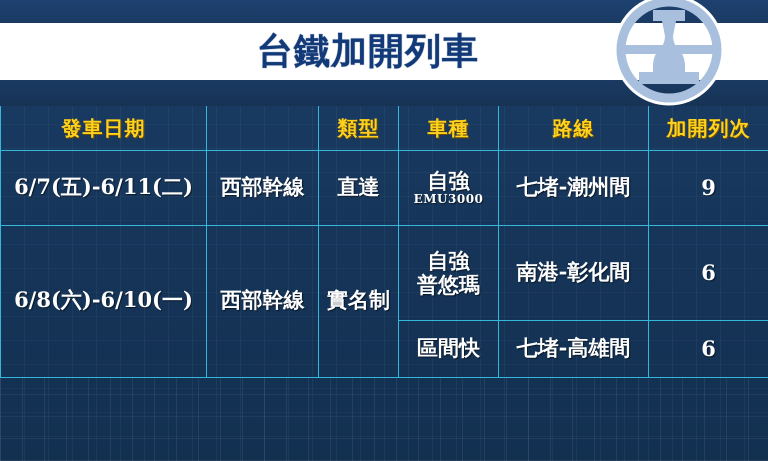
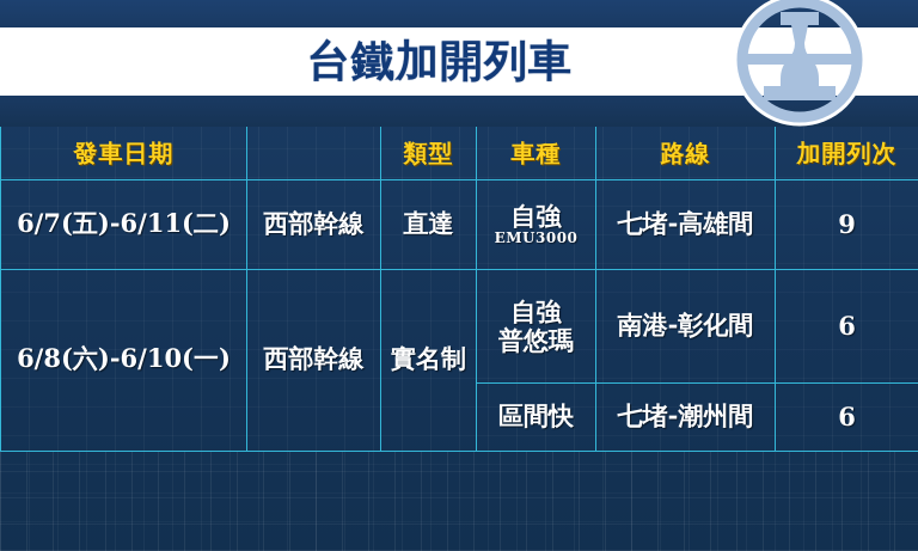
  台鐵加開列車
  發車日期		類型	車種	路線	加開列次
- 6/7(五)-6/11(二)	西部幹線	直達	自強 EMU3000	七堵-潮州間	9
+ 6/7(五)-6/11(二)	西部幹線	直達	自強 EMU3000	七堵-高雄間	9
  6/8(六)-6/10(一)	西部幹線	實名制	自強 普悠瑪	南港-彰化間	6
- 區間快	七堵-高雄間	6
+ 區間快	七堵-潮州間	6
